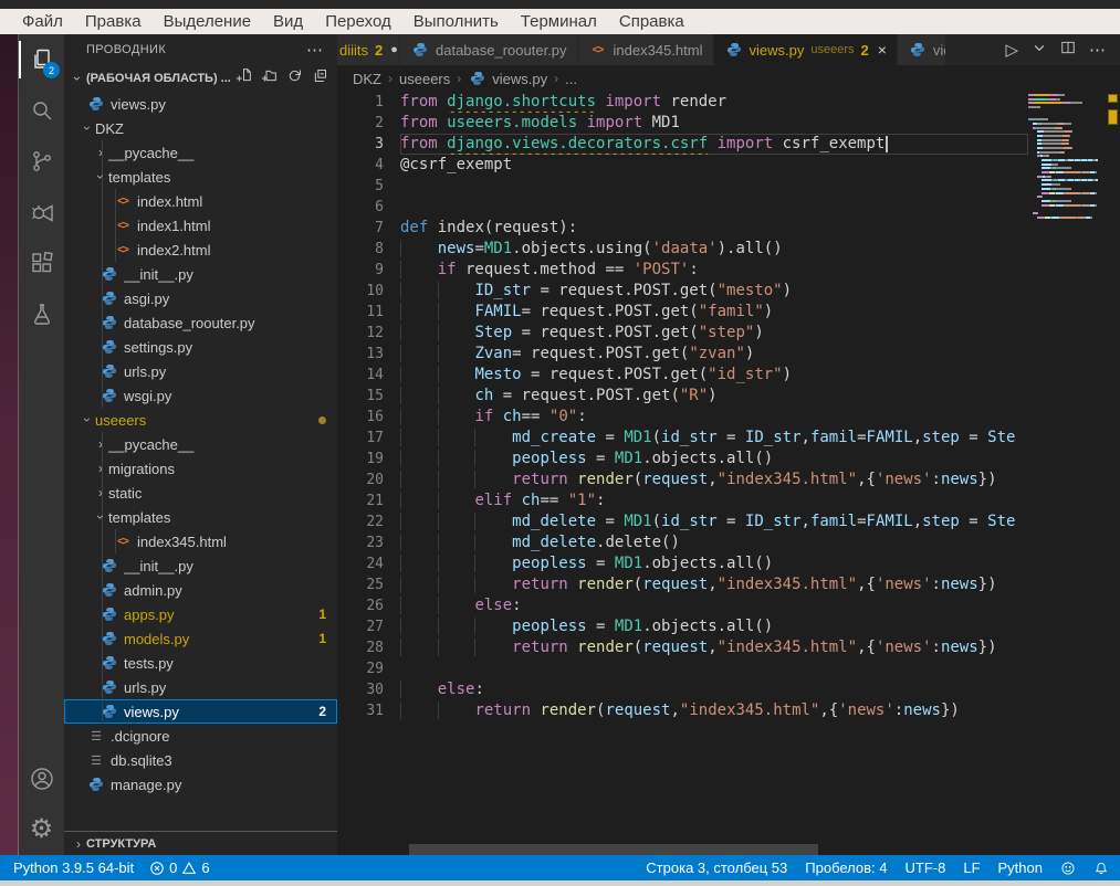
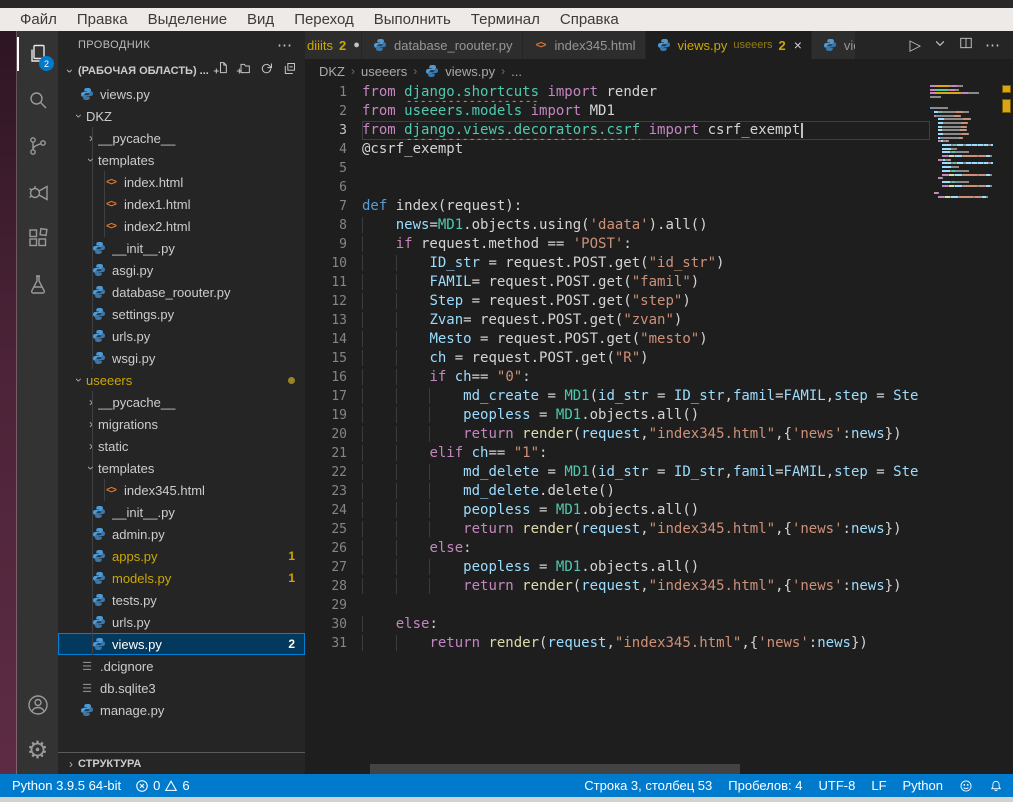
  Файл
  Правка
  Выделение
  Вид
  Переход
  Выполнить
  Терминал
  Справка
  2
  ⚙
  ПРОВОДНИК
  ⋯
  (РАБОЧАЯ ОБЛАСТЬ) ...
  views.py
  DKZ
  ›
  __pycache__
  templates
  <>
  index.html
  <>
  index1.html
  <>
  index2.html
  __init__.py
  asgi.py
  database_roouter.py
  settings.py
  urls.py
  wsgi.py
  useeers
  ›
  __pycache__
  ›
  migrations
  ›
  static
  templates
  <>
  index345.html
  __init__.py
  admin.py
  apps.py
  1
  models.py
  1
  tests.py
  urls.py
  views.py
  2
  ☰
  .dcignore
  ☰
  db.sqlite3
  manage.py
  ›
  СТРУКТУРА
  diiits
  2
  ●
  database_roouter.py
  <>
  index345.html
  views.py
  useeers
  2
  ×
  ▷
  ⋯
  DKZ
  ›
  useeers
  ›
  views.py
  ›
  ...
  1
  from django.shortcuts import render
  2
  from useeers.models import MD1
  3
  from django.views.decorators.csrf import csrf_exempt
  4
  @csrf_exempt
  5
  6
  7
  def index(request):
  8
  news=MD1.objects.using('daata').all()
  9
  if request.method == 'POST':
  10
- ID_str = request.POST.get("mesto")
+ ID_str = request.POST.get("id_str")
  11
  FAMIL= request.POST.get("famil")
  12
  Step = request.POST.get("step")
  13
  Zvan= request.POST.get("zvan")
  14
- Mesto = request.POST.get("id_str")
+ Mesto = request.POST.get("mesto")
  15
  ch = request.POST.get("R")
  16
  if ch== "0":
  17
  md_create = MD1(id_str = ID_str,famil=FAMIL,step = Ste
  19
  peopless = MD1.objects.all()
  20
  return render(request,"index345.html",{'news':news})
  21
  elif ch== "1":
  22
  md_delete = MD1(id_str = ID_str,famil=FAMIL,step = Ste
  23
  md_delete.delete()
  24
  peopless = MD1.objects.all()
  25
  return render(request,"index345.html",{'news':news})
  26
  else:
  27
  peopless = MD1.objects.all()
  28
  return render(request,"index345.html",{'news':news})
  29
  30
  else:
  31
  return render(request,"index345.html",{'news':news})
  Python 3.9.5 64-bit
  0
  6
  Строка 3, столбец 53
  Пробелов: 4
  UTF-8
  LF
  Python
